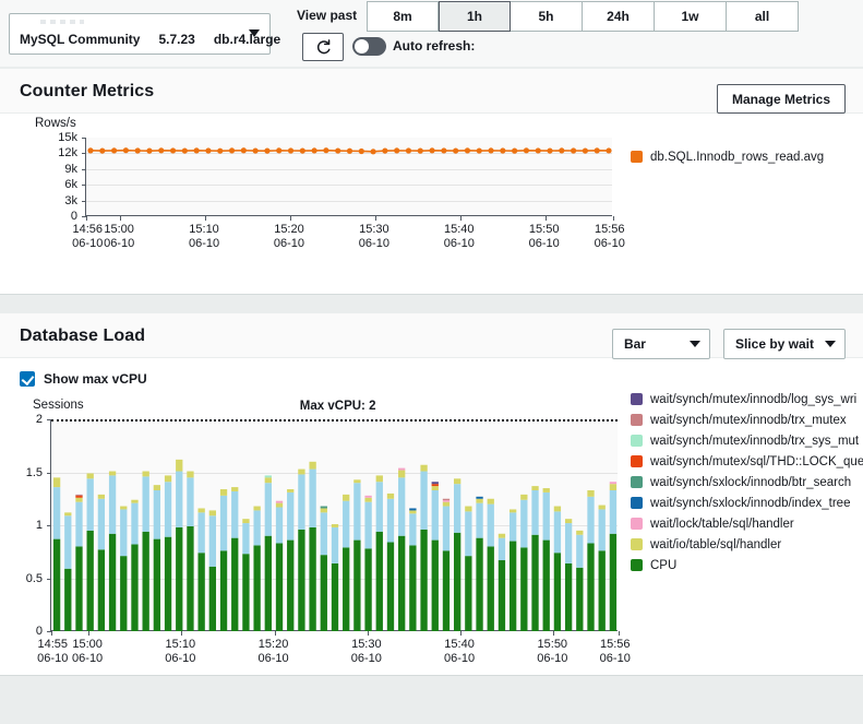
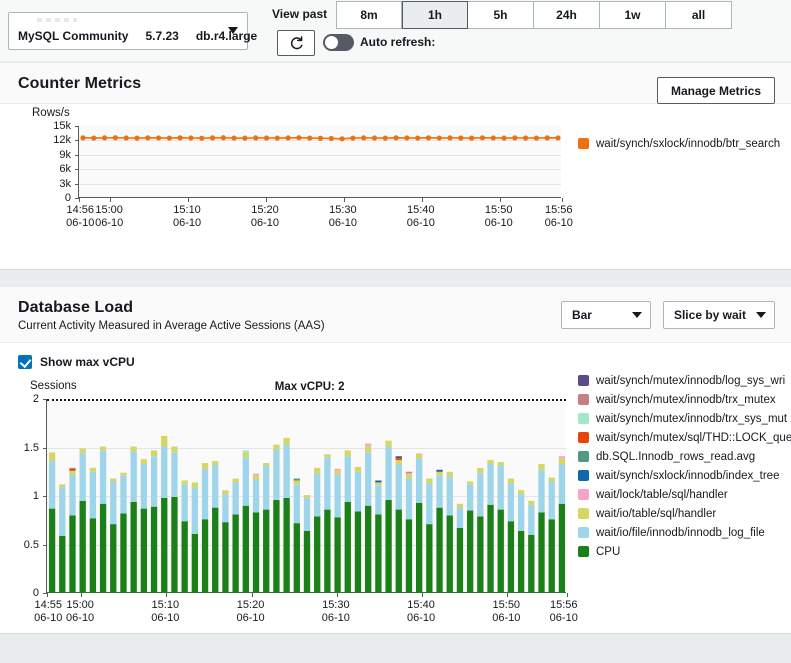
  MySQL Community
  5.7.23
  db.r4.large
  View past
  8m
  1h
  5h
  24h
  1w
  all
  Auto refresh:
  Counter Metrics
  Manage Metrics
  Rows/s
  0
  3k
  6k
  9k
  12k
  15k
  14:56
  06-10
  15:00
  06-10
  15:10
  06-10
  15:20
  06-10
  15:30
  06-10
  15:40
  06-10
  15:50
  06-10
  15:56
  06-10
- db.SQL.Innodb_rows_read.avg
+ wait/synch/sxlock/innodb/btr_search
  Database Load
+ Current Activity Measured in Average Active Sessions (AAS)
  Bar
  Slice by wait
  Show max vCPU
  Sessions
  0
  0.5
  1
  1.5
  2
  Max vCPU: 2
  14:55
  06-10
  15:00
  06-10
  15:10
  06-10
  15:20
  06-10
  15:30
  06-10
  15:40
  06-10
  15:50
  06-10
  15:56
  06-10
  wait/synch/mutex/innodb/log_sys_wri
  wait/synch/mutex/innodb/trx_mutex
  wait/synch/mutex/innodb/trx_sys_mut
  wait/synch/mutex/sql/THD::LOCK_que
- wait/synch/sxlock/innodb/btr_search
+ db.SQL.Innodb_rows_read.avg
  wait/synch/sxlock/innodb/index_tree
  wait/lock/table/sql/handler
  wait/io/table/sql/handler
+ wait/io/file/innodb/innodb_log_file
  CPU
